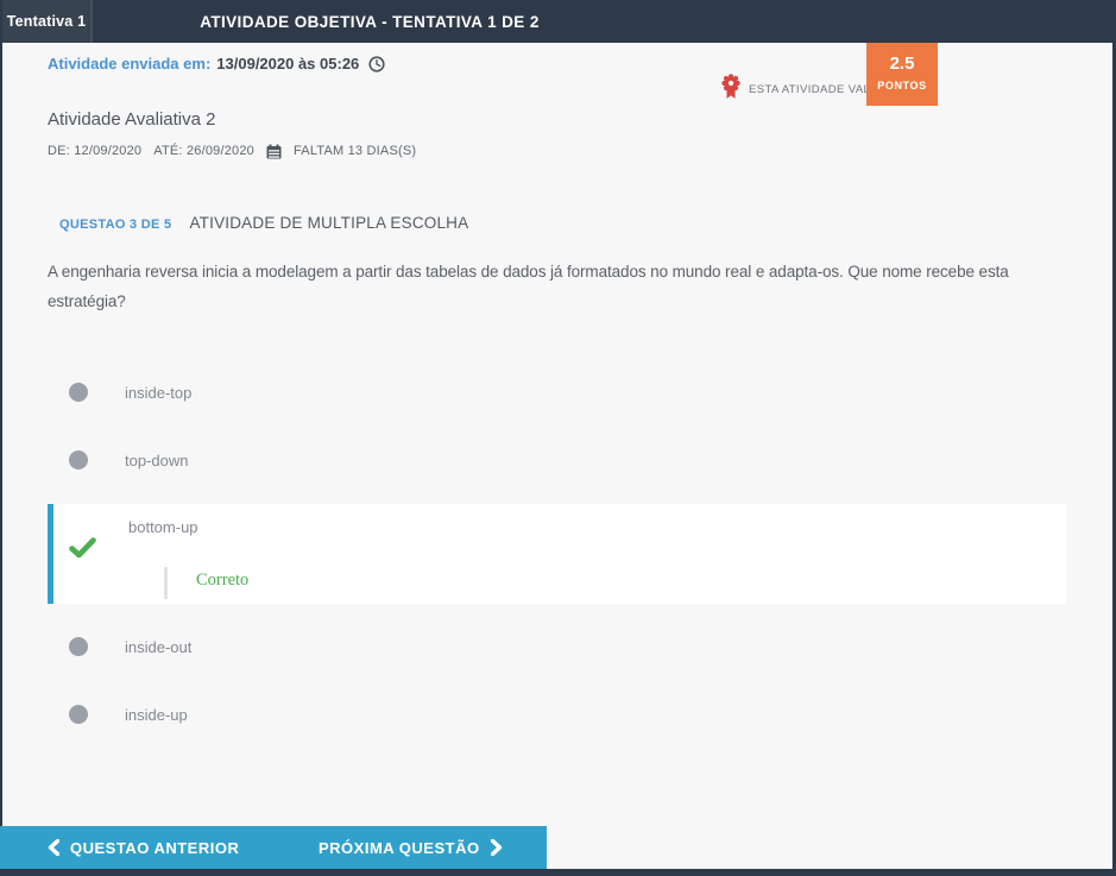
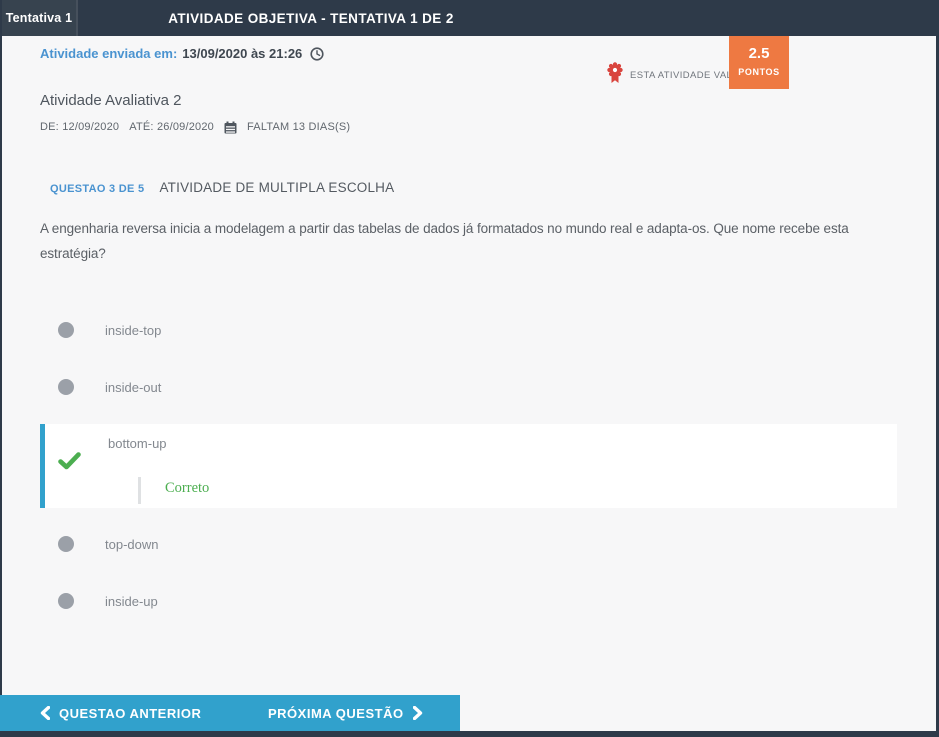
  Tentativa 1
  ATIVIDADE OBJETIVA - TENTATIVA 1 DE 2
  Atividade enviada em:
- 13/09/2020 às 05:26
+ 13/09/2020 às 21:26
  ESTA ATIVIDADE VA
  2.5
  PONTOS
  Atividade Avaliativa 2
  DE: 12/09/2020
  ATÉ: 26/09/2020
  FALTAM 13 DIAS(S)
  QUESTAO 3 DE 5
  ATIVIDADE DE MULTIPLA ESCOLHA
  A engenharia reversa inicia a modelagem a partir das tabelas de dados já formatados no mundo real e adapta-os. Que nome recebe esta estratégia?
  inside-top
- top-down
+ inside-out
  bottom-up
  Correto
- inside-out
+ top-down
  inside-up
  QUESTAO ANTERIOR
  PRÓXIMA QUESTÃO
